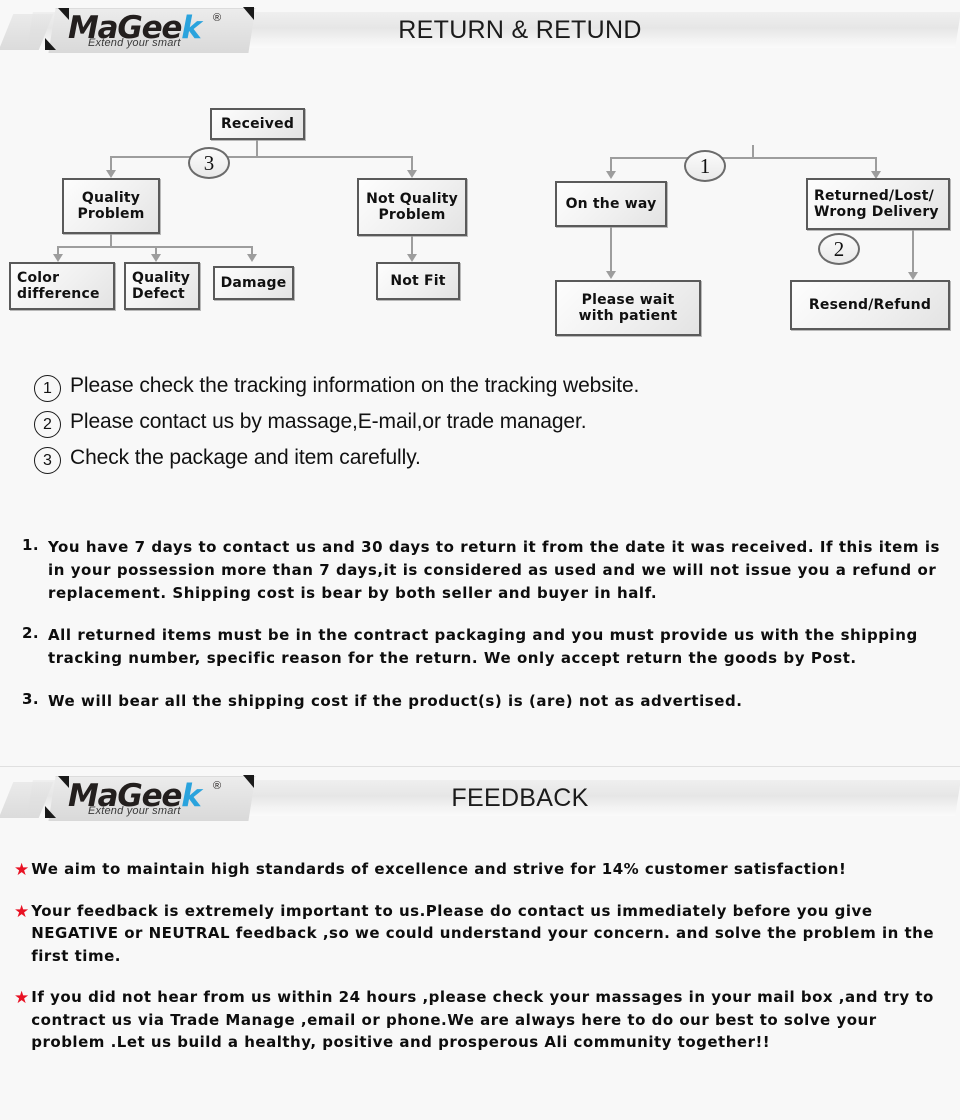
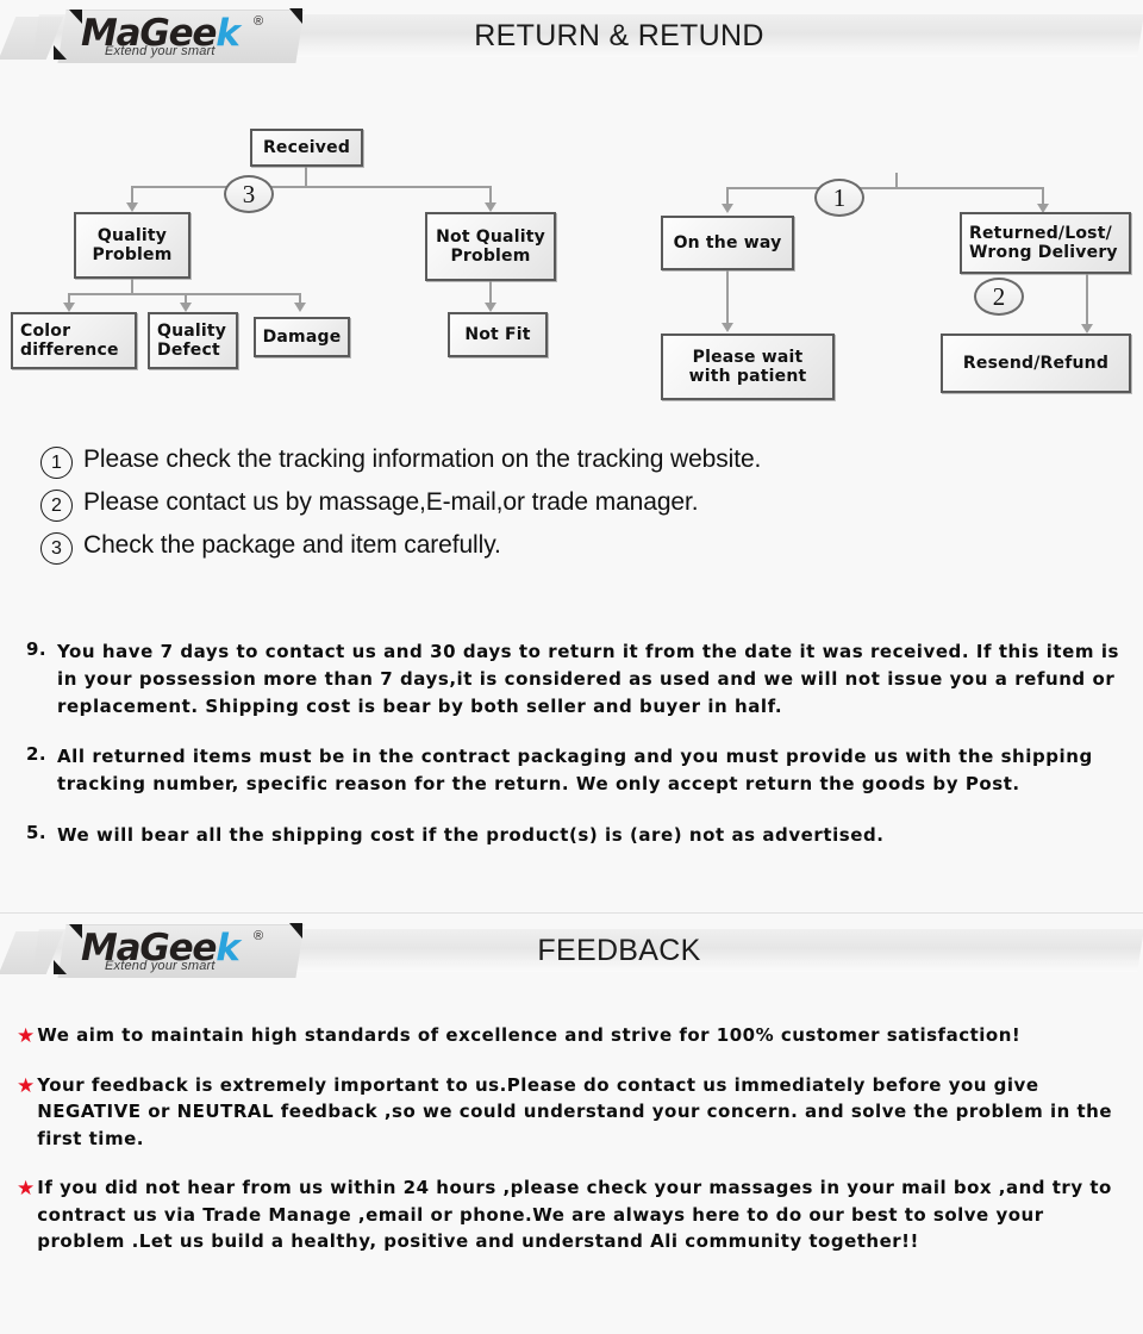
  MaGeek
  ®
  Extend your smart
  RETURN & RETUND
  Received
  3
  Quality
  Problem
  Not Quality
  Problem
  Color
  difference
  Quality
  Defect
  Damage
  Not Fit
  1
  On the way
  Returned/Lost/
  Wrong Delivery
  Please wait
  with patient
  2
  Resend/Refund
  1
  Please check the tracking information on the tracking website.
  2
  Please contact us by massage,E-mail,or trade manager.
  3
  Check the package and item carefully.
- 1.
+ 9.
  You have 7 days to contact us and 30 days to return it from the date it was received. If this item is in your possession more than 7 days,it is considered as used and we will not issue you a refund or replacement. Shipping cost is bear by both seller and buyer in half.
  2.
  All returned items must be in the contract packaging and you must provide us with the shipping tracking number, specific reason for the return. We only accept return the goods by Post.
- 3.
+ 5.
  We will bear all the shipping cost if the product(s) is (are) not as advertised.
  MaGeek
  ®
  Extend your smart
  FEEDBACK
  ★
- We aim to maintain high standards of excellence and strive for 14% customer satisfaction!
+ We aim to maintain high standards of excellence and strive for 100% customer satisfaction!
  ★
  Your feedback is extremely important to us.Please do contact us immediately before you give NEGATIVE or NEUTRAL feedback ,so we could understand your concern. and solve the problem in the first time.
  ★
- If you did not hear from us within 24 hours ,please check your massages in your mail box ,and try to contract us via Trade Manage ,email or phone.We are always here to do our best to solve your problem .Let us build a healthy, positive and prosperous Ali community together!!
+ If you did not hear from us within 24 hours ,please check your massages in your mail box ,and try to contract us via Trade Manage ,email or phone.We are always here to do our best to solve your problem .Let us build a healthy, positive and understand Ali community together!!
